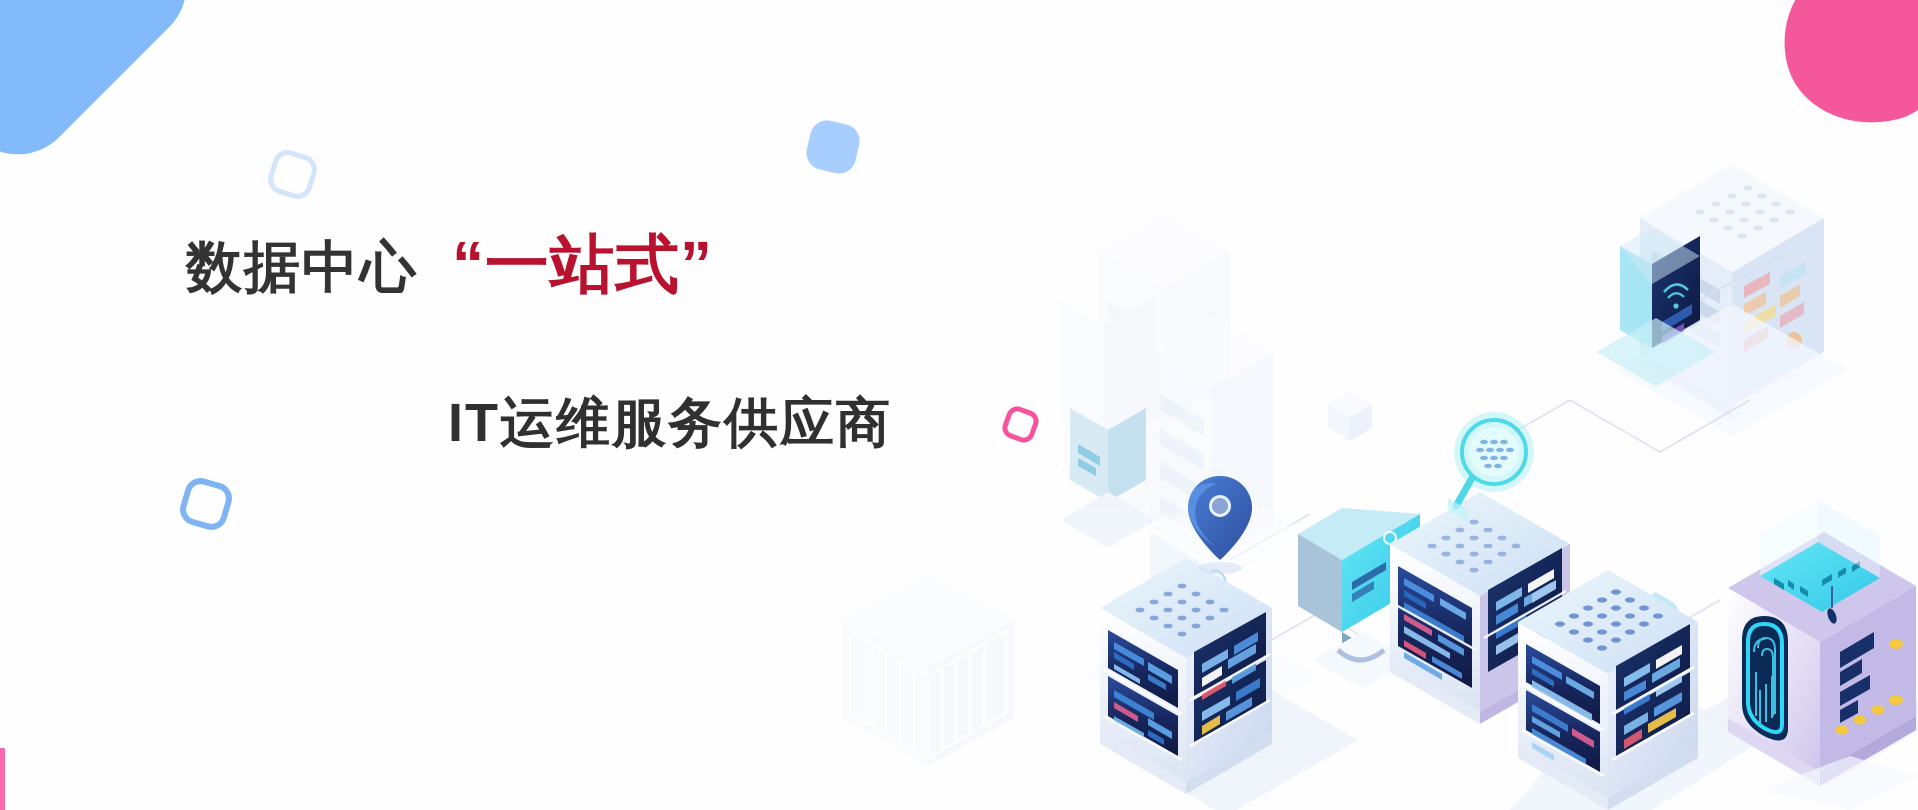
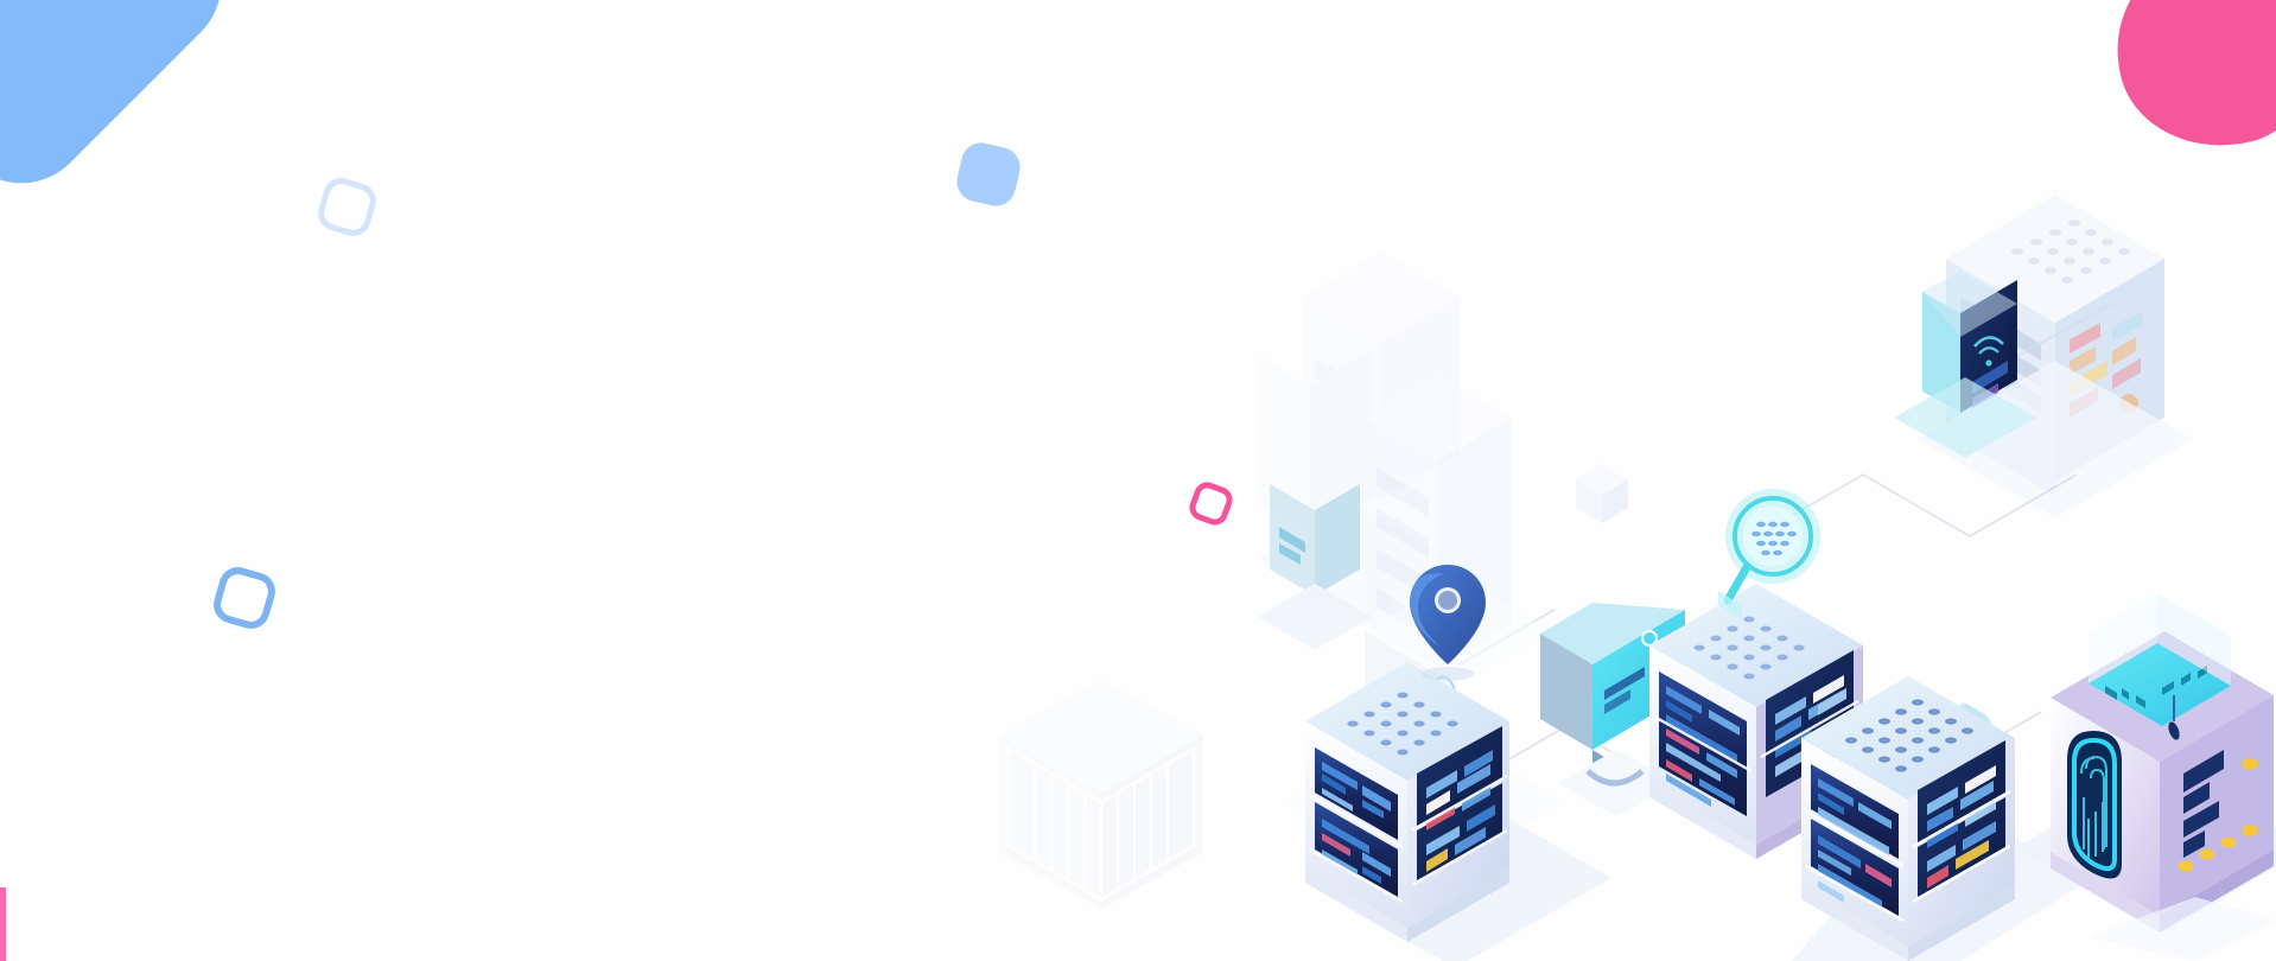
- 数据中心
- “一站式”
- IT运维服务供应商
